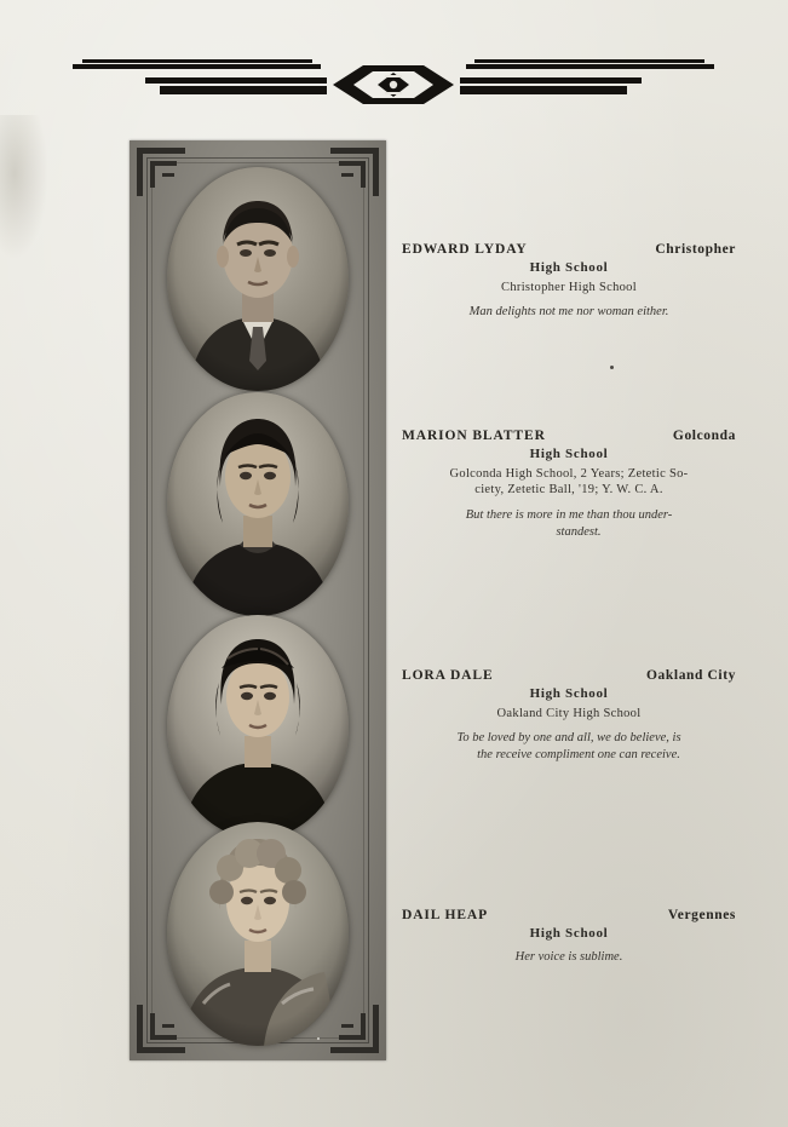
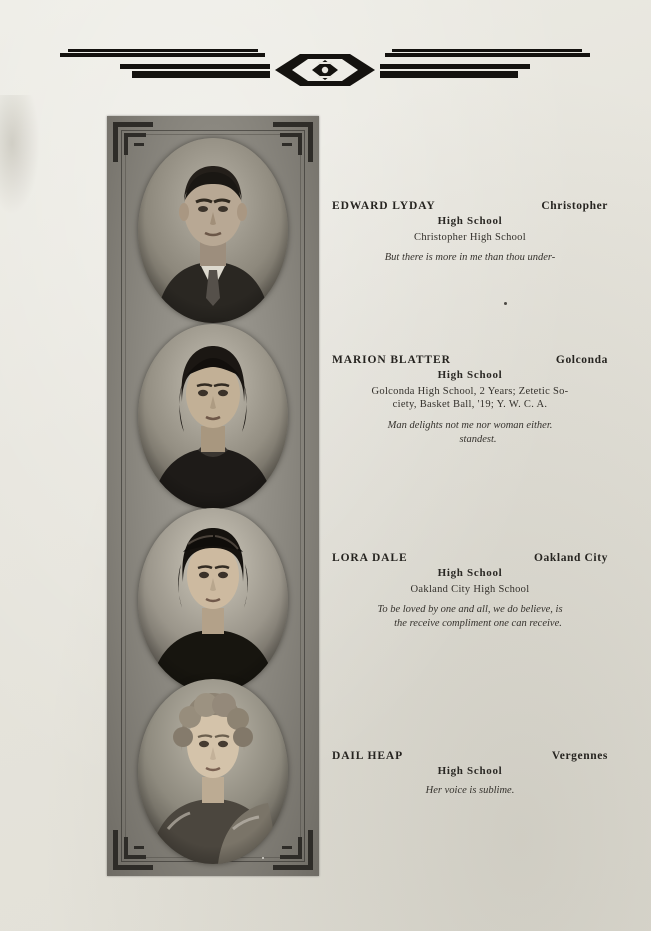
  EDWARD LYDAY
  Christopher
  High School
  Christopher High School
- Man delights not me nor woman either.
+ But there is more in me than thou under-
  MARION BLATTER
  Golconda
  High School
  Golconda High School, 2 Years; Zetetic So-
- ciety, Zetetic Ball, '19; Y. W. C. A.
+ ciety, Basket Ball, '19; Y. W. C. A.
- But there is more in me than thou under-
+ Man delights not me nor woman either.
  standest.
  LORA DALE
  Oakland City
  High School
  Oakland City High School
  To be loved by one and all, we do believe, is
  the receive compliment one can receive.
  DAIL HEAP
  Vergennes
  High School
  Her voice is sublime.
